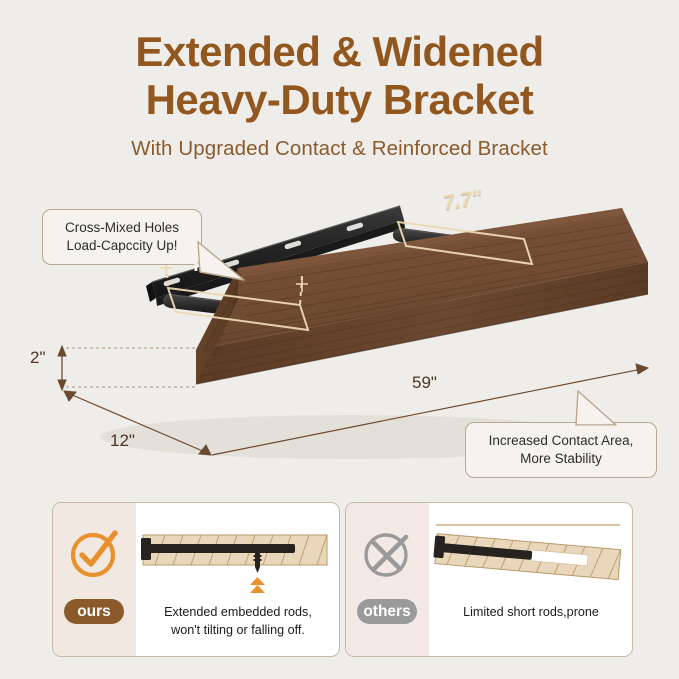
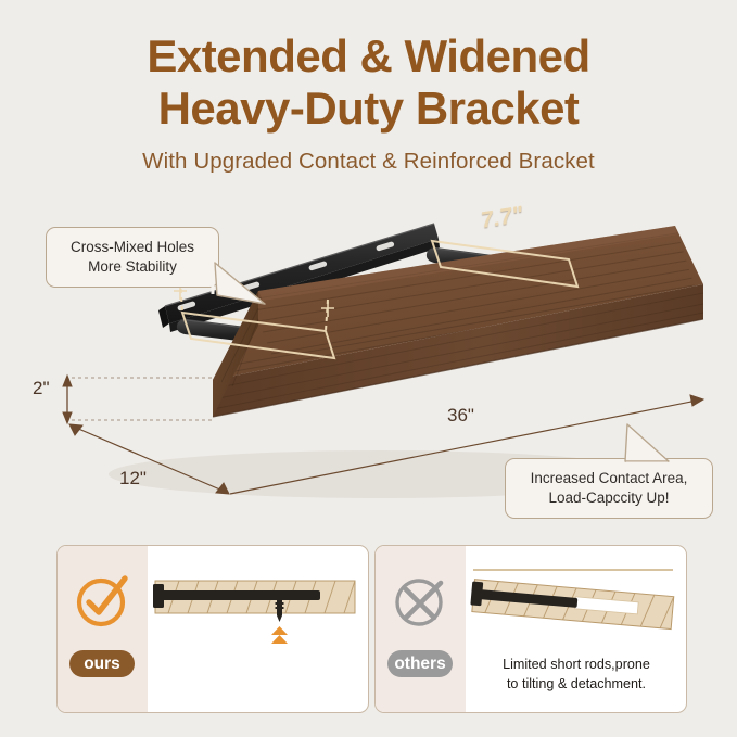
  Extended & Widened
  Heavy-Duty Bracket
  With Upgraded Contact & Reinforced Bracket
  2"
  12"
- 59"
+ 36"
  Cross-Mixed Holes
- Load-Capccity Up!
+ More Stability
  Increased Contact Area,
- More Stability
+ Load-Capccity Up!
  ours
- Extended embedded rods,
- won't tilting or falling off.
  others
  Limited short rods,prone
+ to tilting & detachment.
